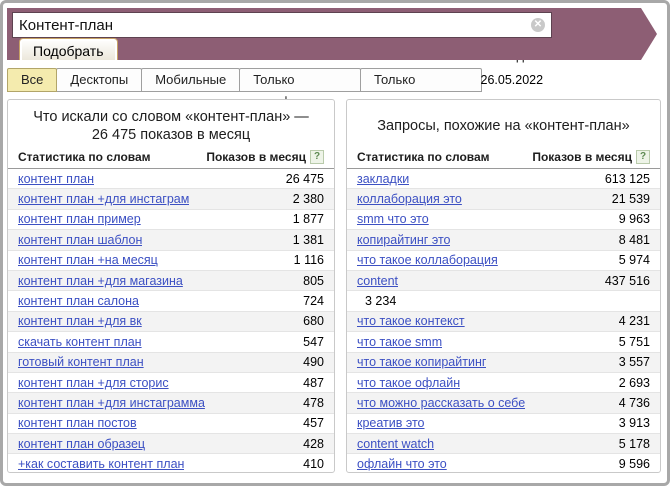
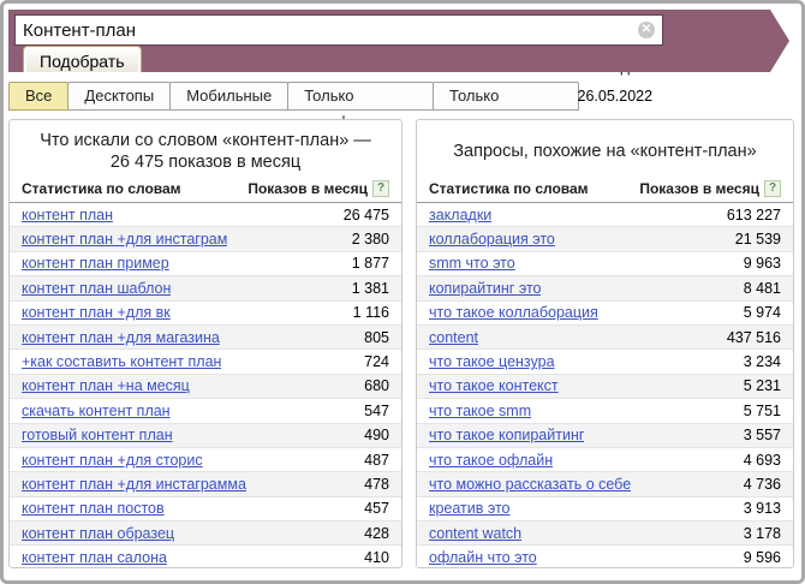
  Контент-план
  ✕
  Подобрать
  Все
  Десктопы
  Мобильные
  Что искали со словом «контент-план» — 26 475 показов в месяц
  Статистика по словам
  Показов в месяц
  ?
  контент план
  26 475
  контент план +для инстаграм
  2 380
  контент план пример
  1 877
  контент план шаблон
  1 381
- контент план +на месяц
+ контент план +для вк
  1 116
  контент план +для магазина
  805
- контент план салона
+ +как составить контент план
  724
- контент план +для вк
+ контент план +на месяц
  680
  скачать контент план
  547
  готовый контент план
  490
  контент план +для сторис
  487
  контент план +для инстаграмма
  478
  контент план постов
  457
  контент план образец
  428
- +как составить контент план
+ контент план салона
  410
  Запросы, похожие на «контент-план»
  Статистика по словам
  Показов в месяц
  ?
  закладки
- 613 125
+ 613 227
  коллаборация это
  21 539
  smm что это
  9 963
  копирайтинг это
  8 481
  что такое коллаборация
  5 974
  content
  437 516
+ что такое цензура
  3 234
  что такое контекст
- 4 231
+ 5 231
  что такое smm
  5 751
  что такое копирайтинг
  3 557
  что такое офлайн
- 2 693
+ 4 693
  что можно рассказать о себе
  4 736
  креатив это
  3 913
  content watch
- 5 178
+ 3 178
  офлайн что это
  9 596
